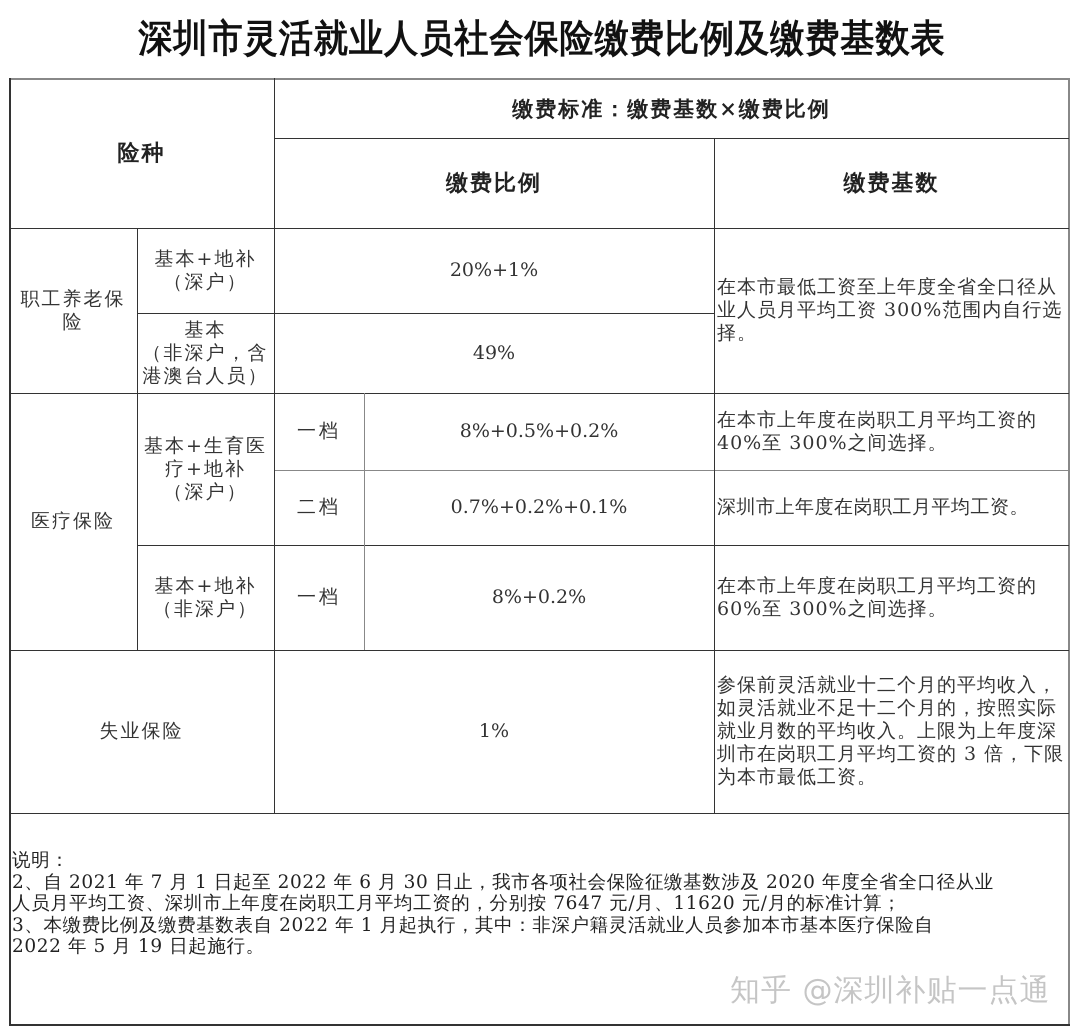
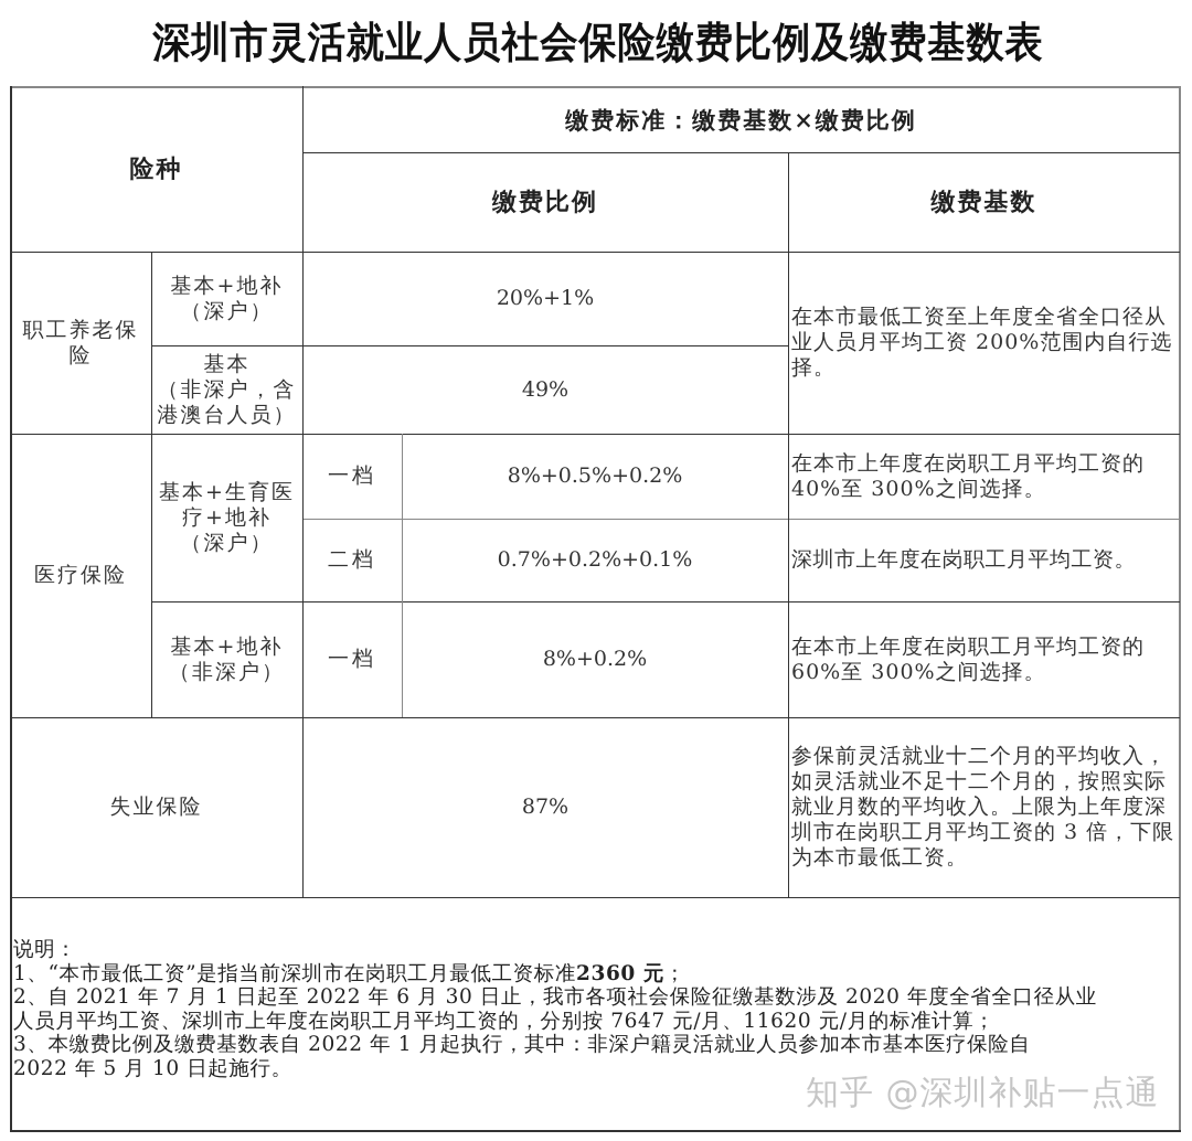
  深圳市灵活就业人员社会保险缴费比例及缴费基数表
  险种
  缴费标准：缴费基数×缴费比例
  缴费比例
  缴费基数
  职工养老保
  险
  基本+地补
  （深户）
  20%+1%
  基本
  （非深户，含
  港澳台人员）
  49%
- 在本市最低工资至上年度全省全口径从业人员月平均工资 300%范围内自行选择。
+ 在本市最低工资至上年度全省全口径从业人员月平均工资 200%范围内自行选择。
  医疗保险
  基本+生育医
  疗+地补
  （深户）
  一档
  8%+0.5%+0.2%
  在本市上年度在岗职工月平均工资的 40%至 300%之间选择。
  二档
  0.7%+0.2%+0.1%
  深圳市上年度在岗职工月平均工资。
  基本+地补
  （非深户）
  一档
  8%+0.2%
  在本市上年度在岗职工月平均工资的 60%至 300%之间选择。
  失业保险
- 1%
+ 87%
  参保前灵活就业十二个月的平均收入，如灵活就业不足十二个月的，按照实际就业月数的平均收入。上限为上年度深圳市在岗职工月平均工资的 3 倍，下限为本市最低工资。
  说明：
+ 1、“本市最低工资”是指当前深圳市在岗职工月最低工资标准2360 元；
  2、自 2021 年 7 月 1 日起至 2022 年 6 月 30 日止，我市各项社会保险征缴基数涉及 2020 年度全省全口径从业
  人员月平均工资、深圳市上年度在岗职工月平均工资的，分别按 7647 元/月、11620 元/月的标准计算；
  3、本缴费比例及缴费基数表自 2022 年 1 月起执行，其中：非深户籍灵活就业人员参加本市基本医疗保险自
- 2022 年 5 月 19 日起施行。
+ 2022 年 5 月 10 日起施行。
  知乎 @深圳补贴一点通
